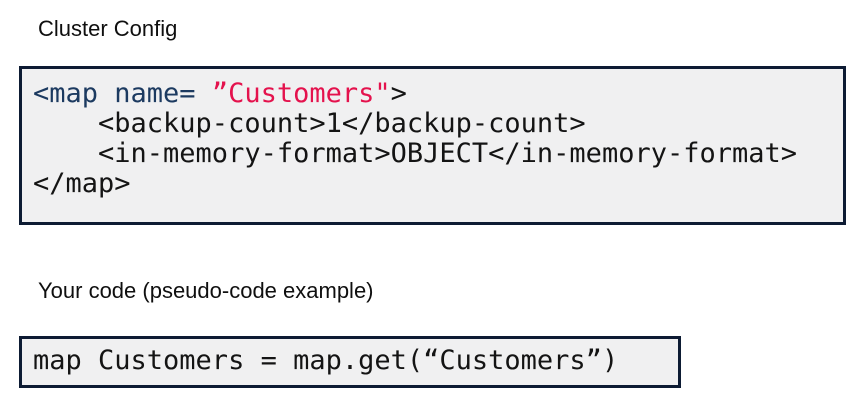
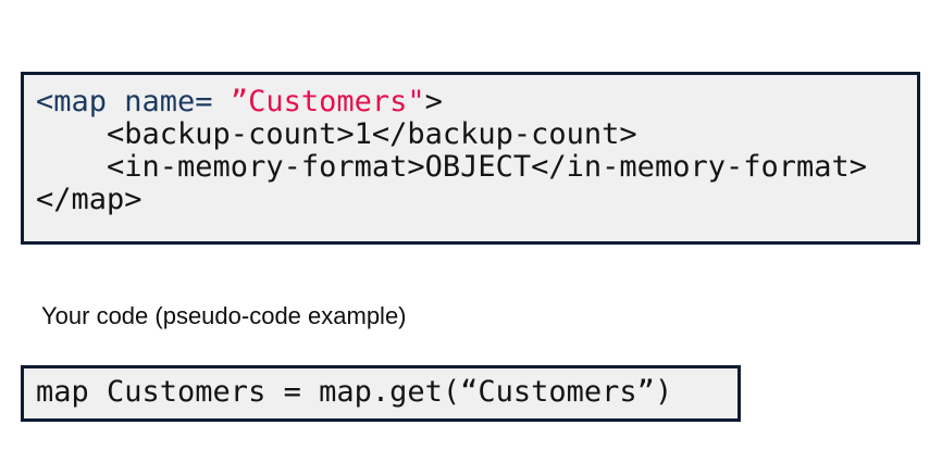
- Cluster Config
  <map name= ”Customers">
  <backup-count>1</backup-count>
  <in-memory-format>OBJECT</in-memory-format>
  </map>
  Your code (pseudo-code example)
  map Customers = map.get(“Customers”)
